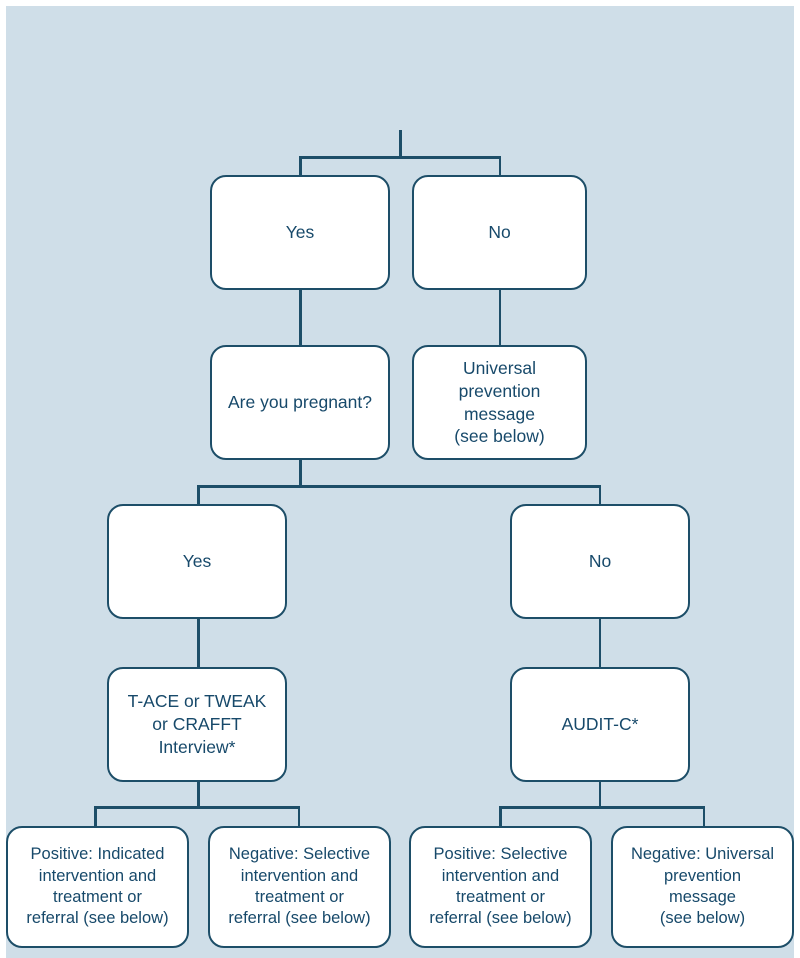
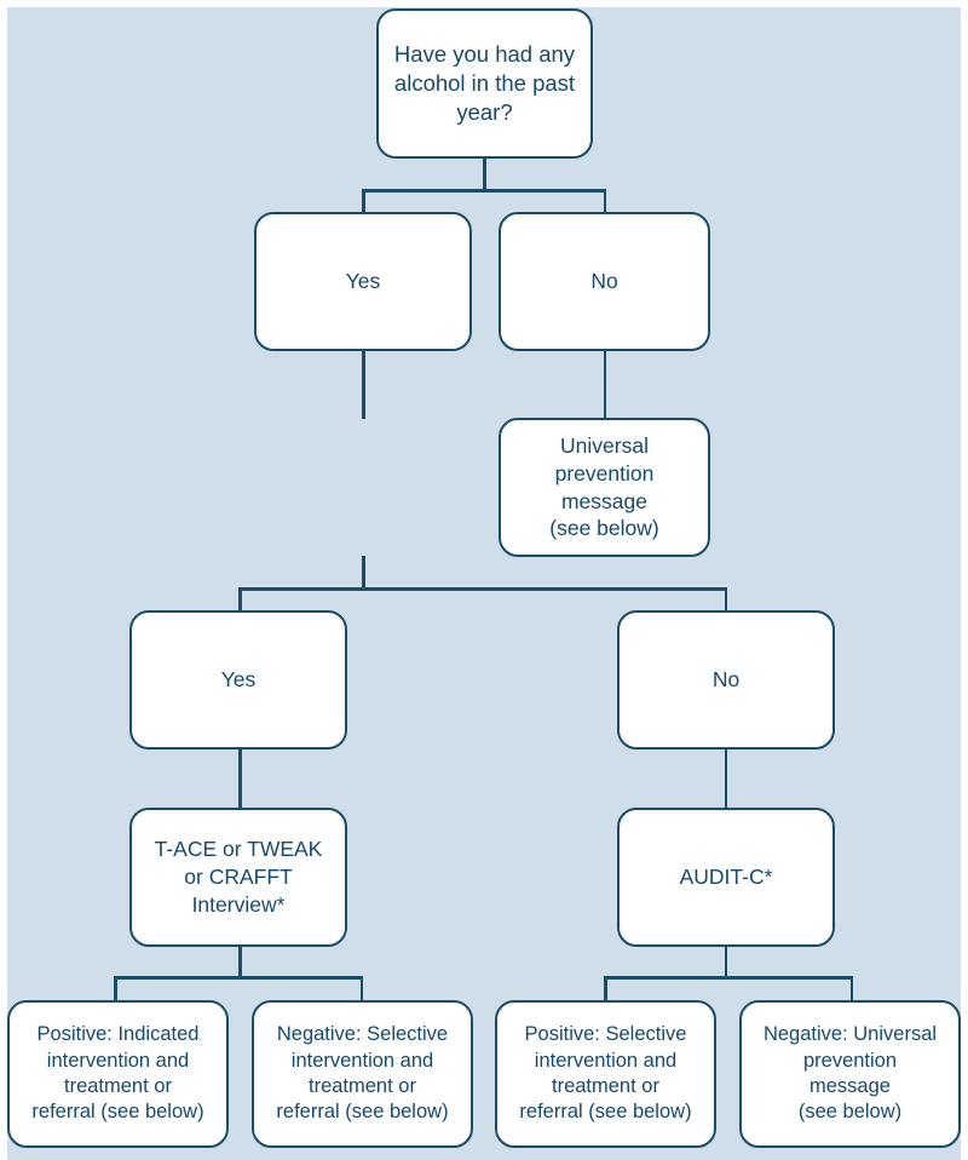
+ Have you had any
+ alcohol in the past
+ year?
  Yes
  No
- Are you pregnant?
  Universal
  prevention message
  (see below)
  Yes
  No
  T-ACE or TWEAK
  or CRAFFT
  Interview*
  AUDIT-C*
  Positive: Indicated
  intervention and
  treatment or
  referral (see below)
  Negative: Selective
  intervention and
  treatment or
  referral (see below)
  Positive: Selective
  intervention and
  treatment or
  referral (see below)
  Negative: Universal
  prevention
  message
  (see below)
